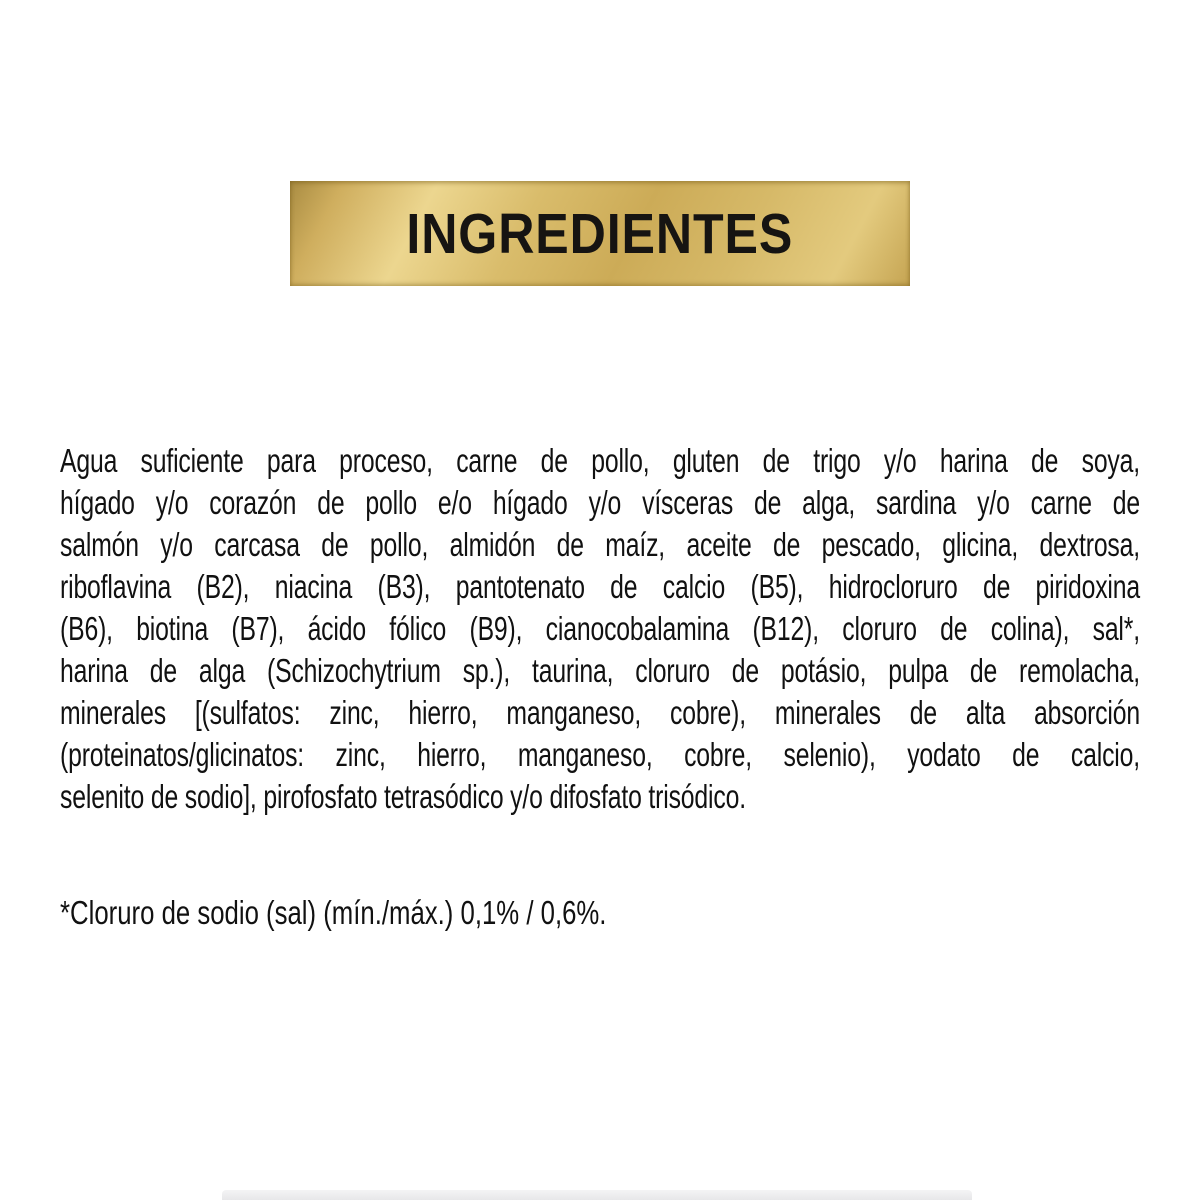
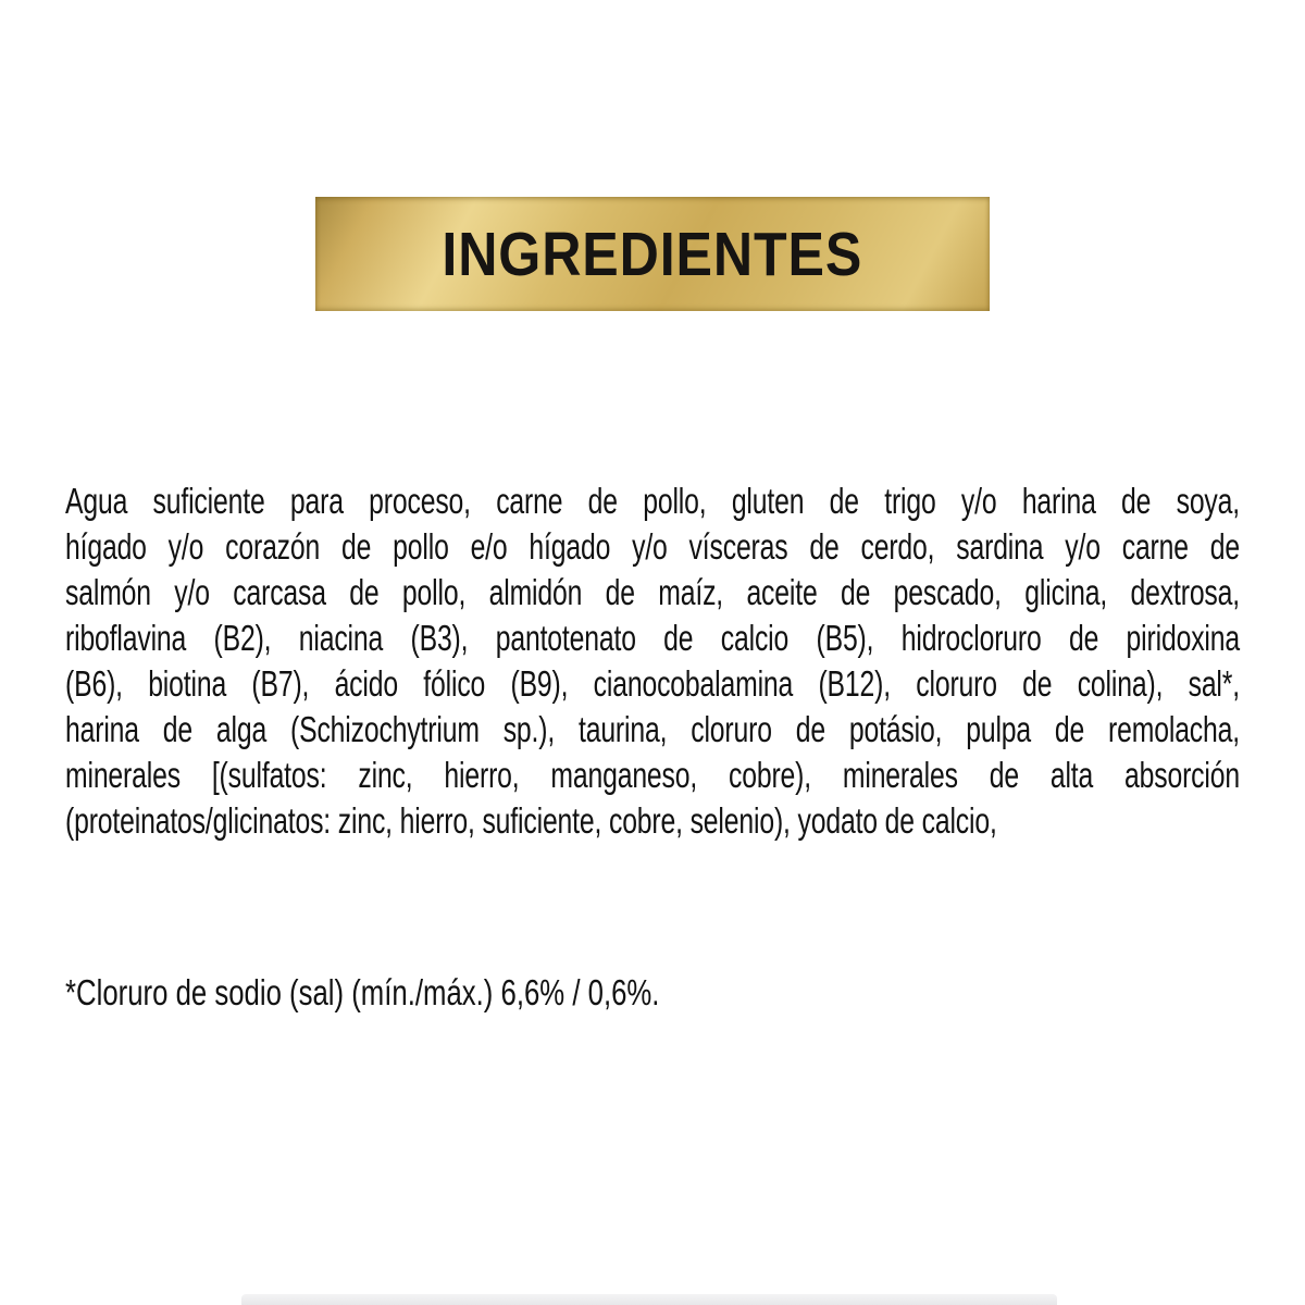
  INGREDIENTES
  Agua suficiente para proceso, carne de pollo, gluten de trigo y/o harina de soya,
- hígado y/o corazón de pollo e/o hígado y/o vísceras de alga, sardina y/o carne de
+ hígado y/o corazón de pollo e/o hígado y/o vísceras de cerdo, sardina y/o carne de
  salmón y/o carcasa de pollo, almidón de maíz, aceite de pescado, glicina, dextrosa,
  riboflavina (B2), niacina (B3), pantotenato de calcio (B5), hidrocloruro de piridoxina
  (B6), biotina (B7), ácido fólico (B9), cianocobalamina (B12), cloruro de colina), sal*,
  harina de alga (Schizochytrium sp.), taurina, cloruro de potásio, pulpa de remolacha,
  minerales [(sulfatos: zinc, hierro, manganeso, cobre), minerales de alta absorción
- (proteinatos/glicinatos: zinc, hierro, manganeso, cobre, selenio), yodato de calcio,
+ (proteinatos/glicinatos: zinc, hierro, suficiente, cobre, selenio), yodato de calcio,
- selenito de sodio], pirofosfato tetrasódico y/o difosfato trisódico.
- *Cloruro de sodio (sal) (mín./máx.) 0,1% / 0,6%.
+ *Cloruro de sodio (sal) (mín./máx.) 6,6% / 0,6%.
